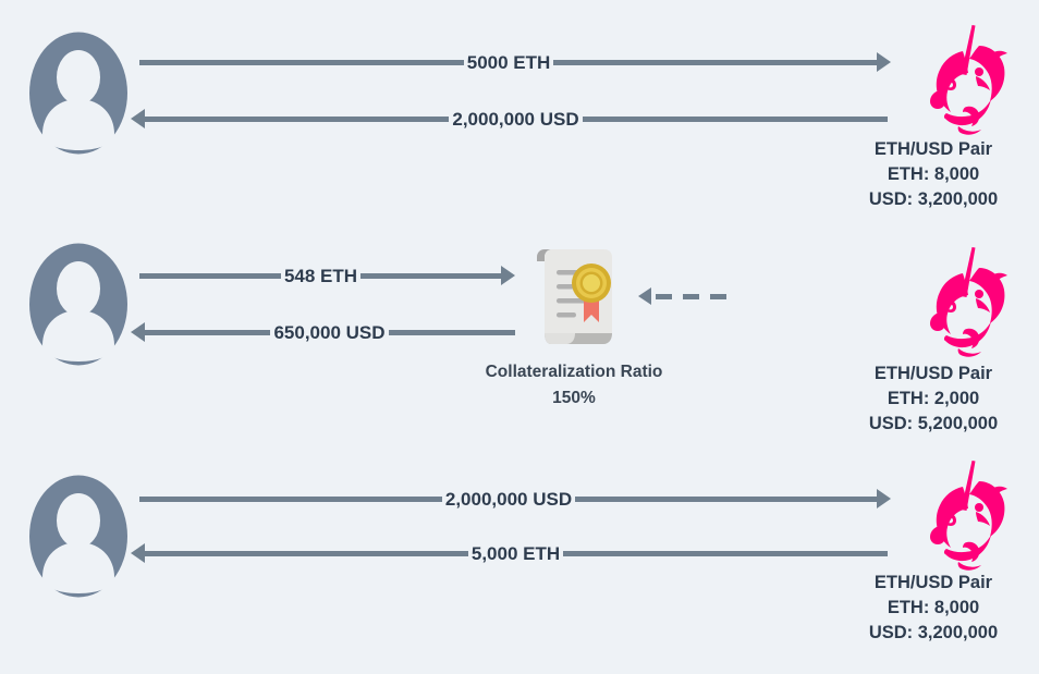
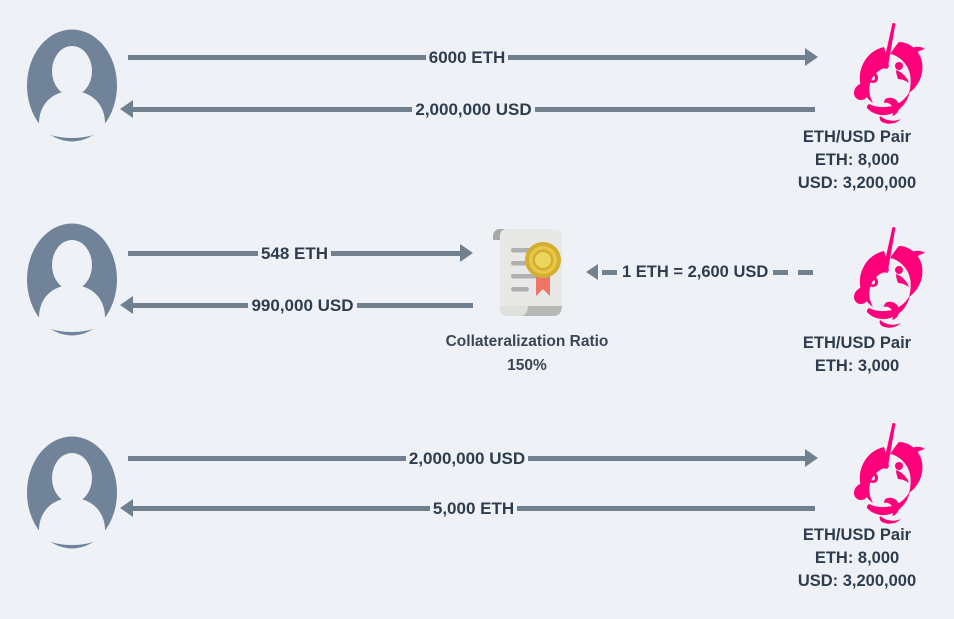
- 5000 ETH
+ 6000 ETH
  2,000,000 USD
  ETH/USD Pair
  ETH: 8,000
  USD: 3,200,000
  548 ETH
- 650,000 USD
+ 990,000 USD
  ETH/USD Pair
- ETH: 2,000
+ ETH: 3,000
- USD: 5,200,000
  2,000,000 USD
  5,000 ETH
  ETH/USD Pair
  ETH: 8,000
  USD: 3,200,000
  Collateralization Ratio
  150%
+ 1 ETH = 2,600 USD
